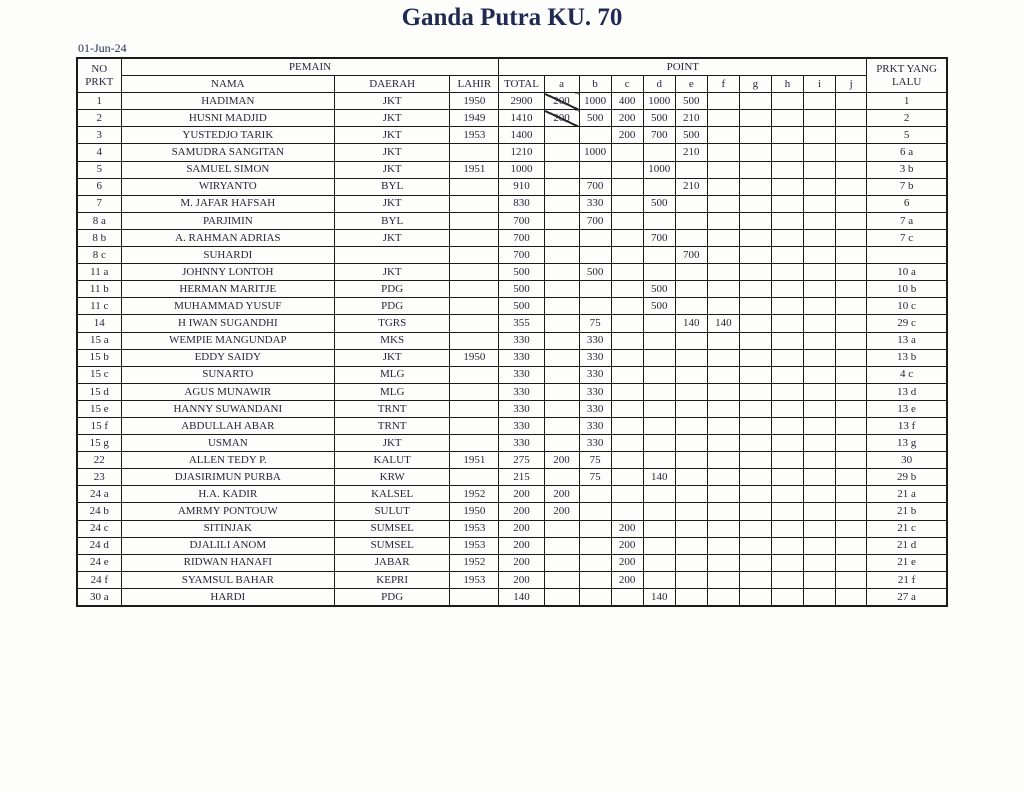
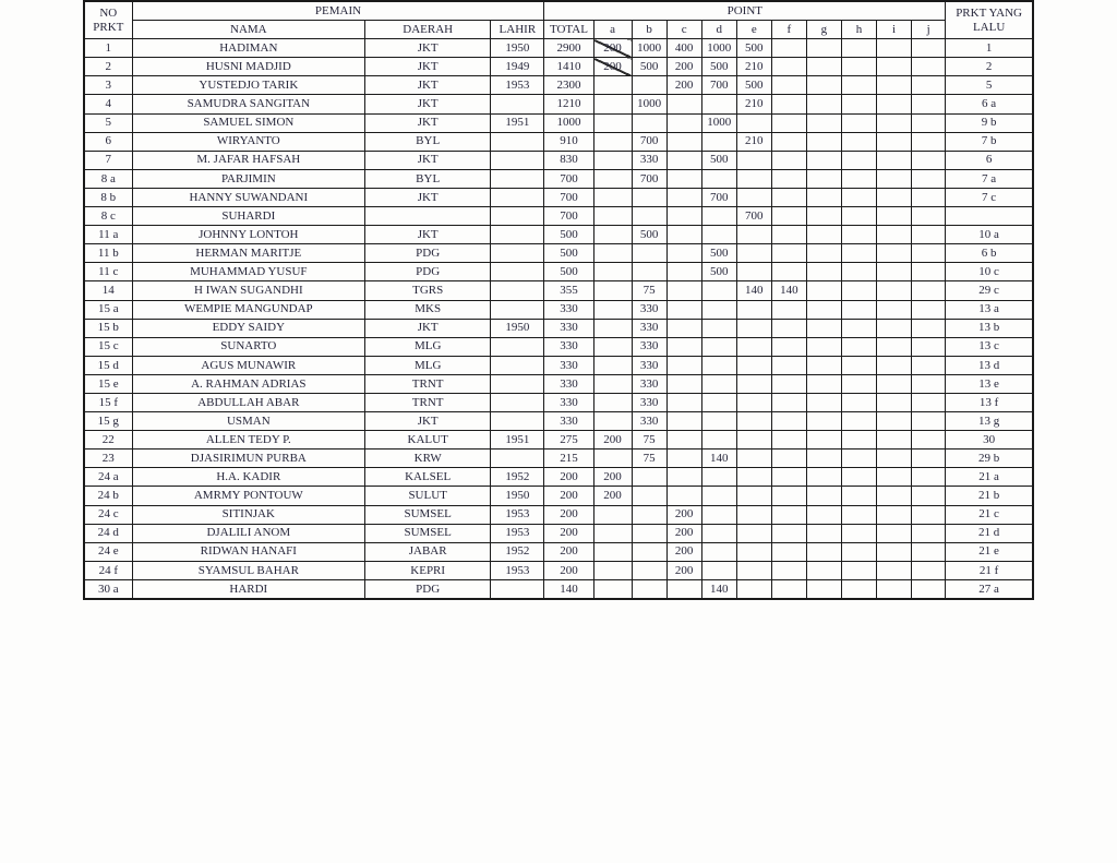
- Ganda Putra KU. 70
- 01-Jun-24
  NO PRKT	PEMAIN	POINT	PRKT YANG LALU
  NAMA	DAERAH	LAHIR	TOTAL	a	b	c	d	e	f	g	h	i	j
  1	HADIMAN	JKT	1950	2900	200	1000	400	1000	500						1
  2	HUSNI MADJID	JKT	1949	1410	200	500	200	500	210						2
- 3	YUSTEDJO TARIK	JKT	1953	1400			200	700	500						5
+ 3	YUSTEDJO TARIK	JKT	1953	2300			200	700	500						5
  4	SAMUDRA SANGITAN	JKT		1210		1000			210						6 a
- 5	SAMUEL SIMON	JKT	1951	1000				1000							3 b
+ 5	SAMUEL SIMON	JKT	1951	1000				1000							9 b
  6	WIRYANTO	BYL		910		700			210						7 b
  7	M. JAFAR HAFSAH	JKT		830		330		500							6
  8 a	PARJIMIN	BYL		700		700									7 a
- 8 b	A. RAHMAN ADRIAS	JKT		700				700							7 c
+ 8 b	HANNY SUWANDANI	JKT		700				700							7 c
  8 c	SUHARDI			700					700
  11 a	JOHNNY LONTOH	JKT		500		500									10 a
- 11 b	HERMAN MARITJE	PDG		500				500							10 b
+ 11 b	HERMAN MARITJE	PDG		500				500							6 b
  11 c	MUHAMMAD YUSUF	PDG		500				500							10 c
  14	H IWAN SUGANDHI	TGRS		355		75			140	140					29 c
  15 a	WEMPIE MANGUNDAP	MKS		330		330									13 a
  15 b	EDDY SAIDY	JKT	1950	330		330									13 b
- 15 c	SUNARTO	MLG		330		330									4 c
+ 15 c	SUNARTO	MLG		330		330									13 c
  15 d	AGUS MUNAWIR	MLG		330		330									13 d
- 15 e	HANNY SUWANDANI	TRNT		330		330									13 e
+ 15 e	A. RAHMAN ADRIAS	TRNT		330		330									13 e
  15 f	ABDULLAH ABAR	TRNT		330		330									13 f
  15 g	USMAN	JKT		330		330									13 g
  22	ALLEN TEDY P.	KALUT	1951	275	200	75									30
  23	DJASIRIMUN PURBA	KRW		215		75		140							29 b
  24 a	H.A. KADIR	KALSEL	1952	200	200										21 a
  24 b	AMRMY PONTOUW	SULUT	1950	200	200										21 b
  24 c	SITINJAK	SUMSEL	1953	200			200								21 c
  24 d	DJALILI ANOM	SUMSEL	1953	200			200								21 d
  24 e	RIDWAN HANAFI	JABAR	1952	200			200								21 e
  24 f	SYAMSUL BAHAR	KEPRI	1953	200			200								21 f
  30 a	HARDI	PDG		140				140							27 a
